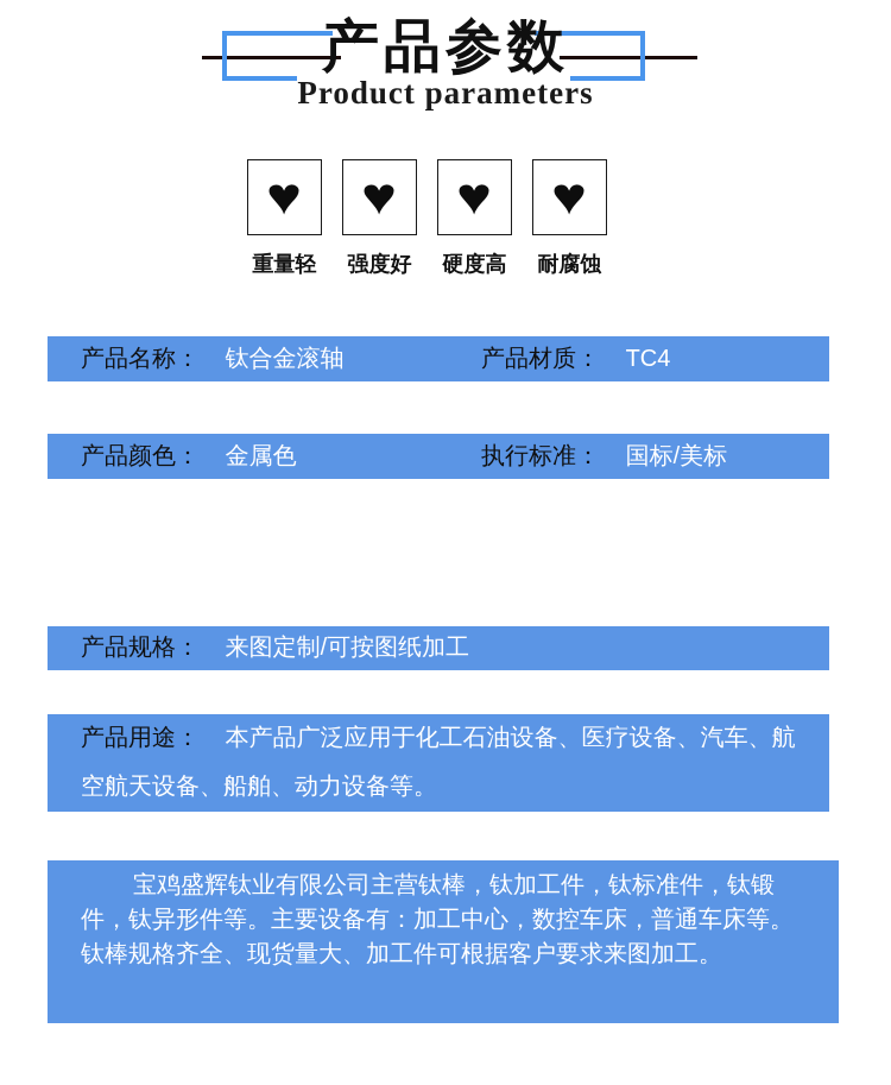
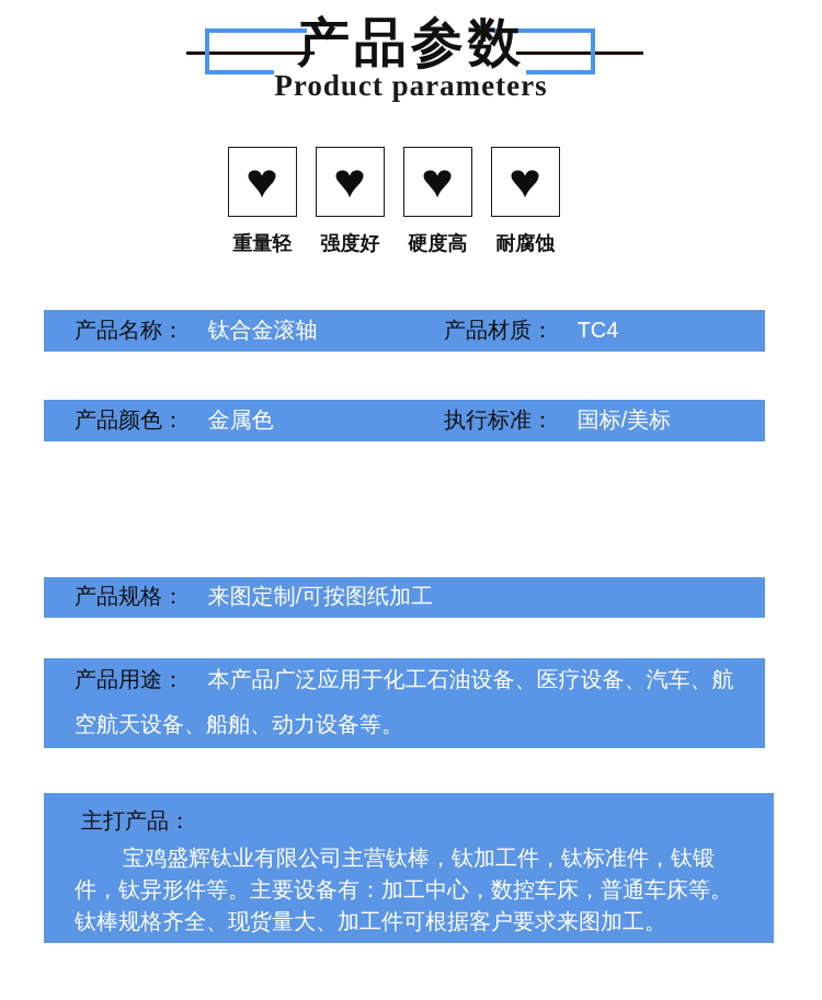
  产品参数
  Product parameters
  ♥
  重量轻
  ♥
  强度好
  ♥
  硬度高
  ♥
  耐腐蚀
  产品名称： 钛合金滚轴
  产品材质： TC4
  产品颜色： 金属色
  执行标准： 国标/美标
  产品规格： 来图定制/可按图纸加工
  产品用途： 本产品广泛应用于化工石油设备、医疗设备、汽车、航空航天设备、船舶、动力设备等。
+ 主打产品：
  宝鸡盛辉钛业有限公司主营钛棒，钛加工件，钛标准件，钛锻件，钛异形件等。主要设备有：加工中心，数控车床，普通车床等。钛棒规格齐全、现货量大、加工件可根据客户要求来图加工。
